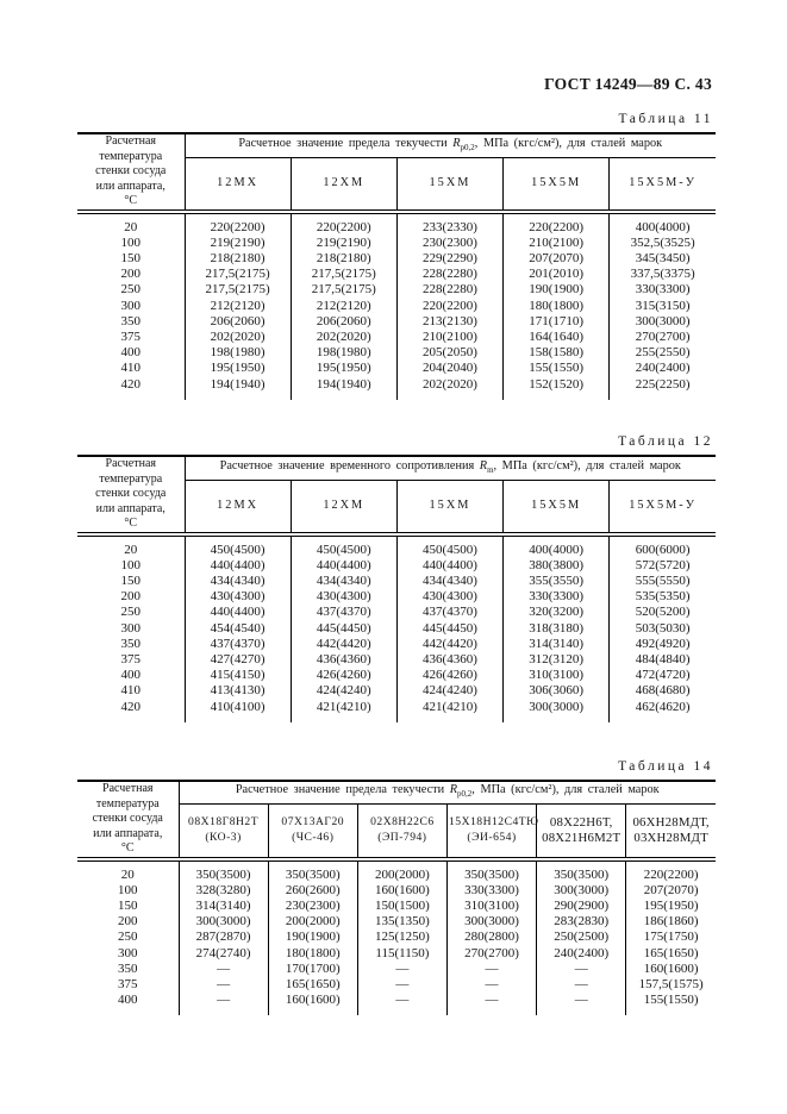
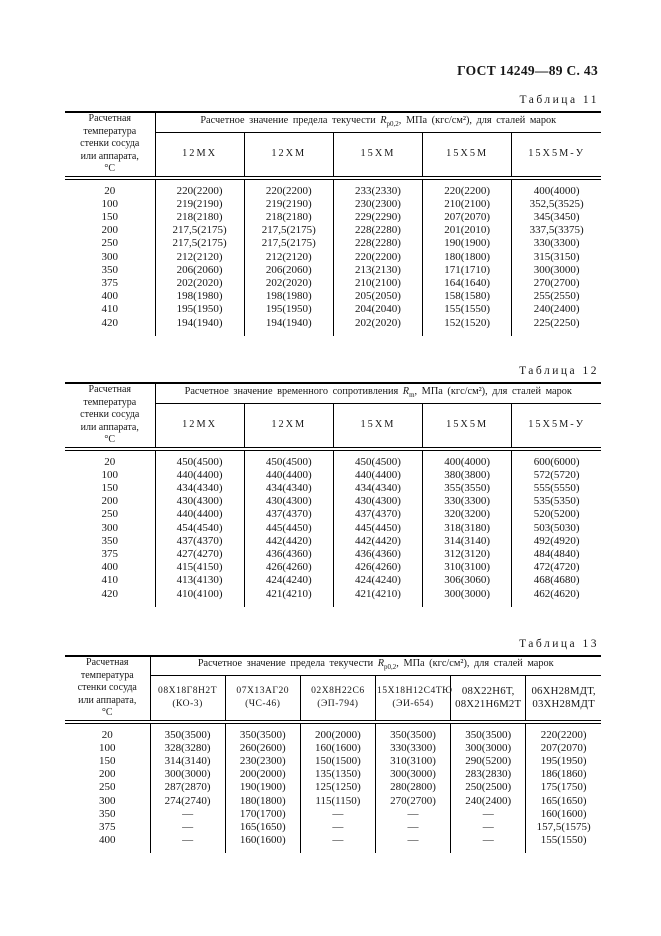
  ГОСТ 14249—89 С. 43
  Таблица 11
  Расчетная температура стенки сосуда или аппарата, °С	Расчетное значение предела текучести Rp0,2, МПа (кгс/см²), для сталей марок
  12МХ	12ХМ	15ХМ	15Х5М	15Х5М-У
  20	220(2200)	220(2200)	233(2330)	220(2200)	400(4000)
  100	219(2190)	219(2190)	230(2300)	210(2100)	352,5(3525)
  150	218(2180)	218(2180)	229(2290)	207(2070)	345(3450)
  200	217,5(2175)	217,5(2175)	228(2280)	201(2010)	337,5(3375)
  250	217,5(2175)	217,5(2175)	228(2280)	190(1900)	330(3300)
  300	212(2120)	212(2120)	220(2200)	180(1800)	315(3150)
  350	206(2060)	206(2060)	213(2130)	171(1710)	300(3000)
  375	202(2020)	202(2020)	210(2100)	164(1640)	270(2700)
  400	198(1980)	198(1980)	205(2050)	158(1580)	255(2550)
  410	195(1950)	195(1950)	204(2040)	155(1550)	240(2400)
  420	194(1940)	194(1940)	202(2020)	152(1520)	225(2250)
  Таблица 12
  Расчетная температура стенки сосуда или аппарата, °С	Расчетное значение временного сопротивления Rm, МПа (кгс/см²), для сталей марок
  12МХ	12ХМ	15ХМ	15Х5М	15Х5М-У
  20	450(4500)	450(4500)	450(4500)	400(4000)	600(6000)
  100	440(4400)	440(4400)	440(4400)	380(3800)	572(5720)
  150	434(4340)	434(4340)	434(4340)	355(3550)	555(5550)
  200	430(4300)	430(4300)	430(4300)	330(3300)	535(5350)
  250	440(4400)	437(4370)	437(4370)	320(3200)	520(5200)
  300	454(4540)	445(4450)	445(4450)	318(3180)	503(5030)
  350	437(4370)	442(4420)	442(4420)	314(3140)	492(4920)
  375	427(4270)	436(4360)	436(4360)	312(3120)	484(4840)
  400	415(4150)	426(4260)	426(4260)	310(3100)	472(4720)
  410	413(4130)	424(4240)	424(4240)	306(3060)	468(4680)
  420	410(4100)	421(4210)	421(4210)	300(3000)	462(4620)
- Таблица 14
+ Таблица 13
  Расчетная температура стенки сосуда или аппарата, °С	Расчетное значение предела текучести Rp0,2, МПа (кгс/см²), для сталей марок
  08Х18Г8Н2Т (КО-3)	07Х13АГ20 (ЧС-46)	02Х8Н22С6 (ЭП-794)	15Х18Н12С4ТЮ (ЭИ-654)	08Х22Н6Т, 08Х21Н6М2Т	06ХН28МДТ, 03ХН28МДТ
  20	350(3500)	350(3500)	200(2000)	350(3500)	350(3500)	220(2200)
  100	328(3280)	260(2600)	160(1600)	330(3300)	300(3000)	207(2070)
- 150	314(3140)	230(2300)	150(1500)	310(3100)	290(2900)	195(1950)
+ 150	314(3140)	230(2300)	150(1500)	310(3100)	290(5200)	195(1950)
  200	300(3000)	200(2000)	135(1350)	300(3000)	283(2830)	186(1860)
  250	287(2870)	190(1900)	125(1250)	280(2800)	250(2500)	175(1750)
  300	274(2740)	180(1800)	115(1150)	270(2700)	240(2400)	165(1650)
  350	—	170(1700)	—	—	—	160(1600)
  375	—	165(1650)	—	—	—	157,5(1575)
  400	—	160(1600)	—	—	—	155(1550)
